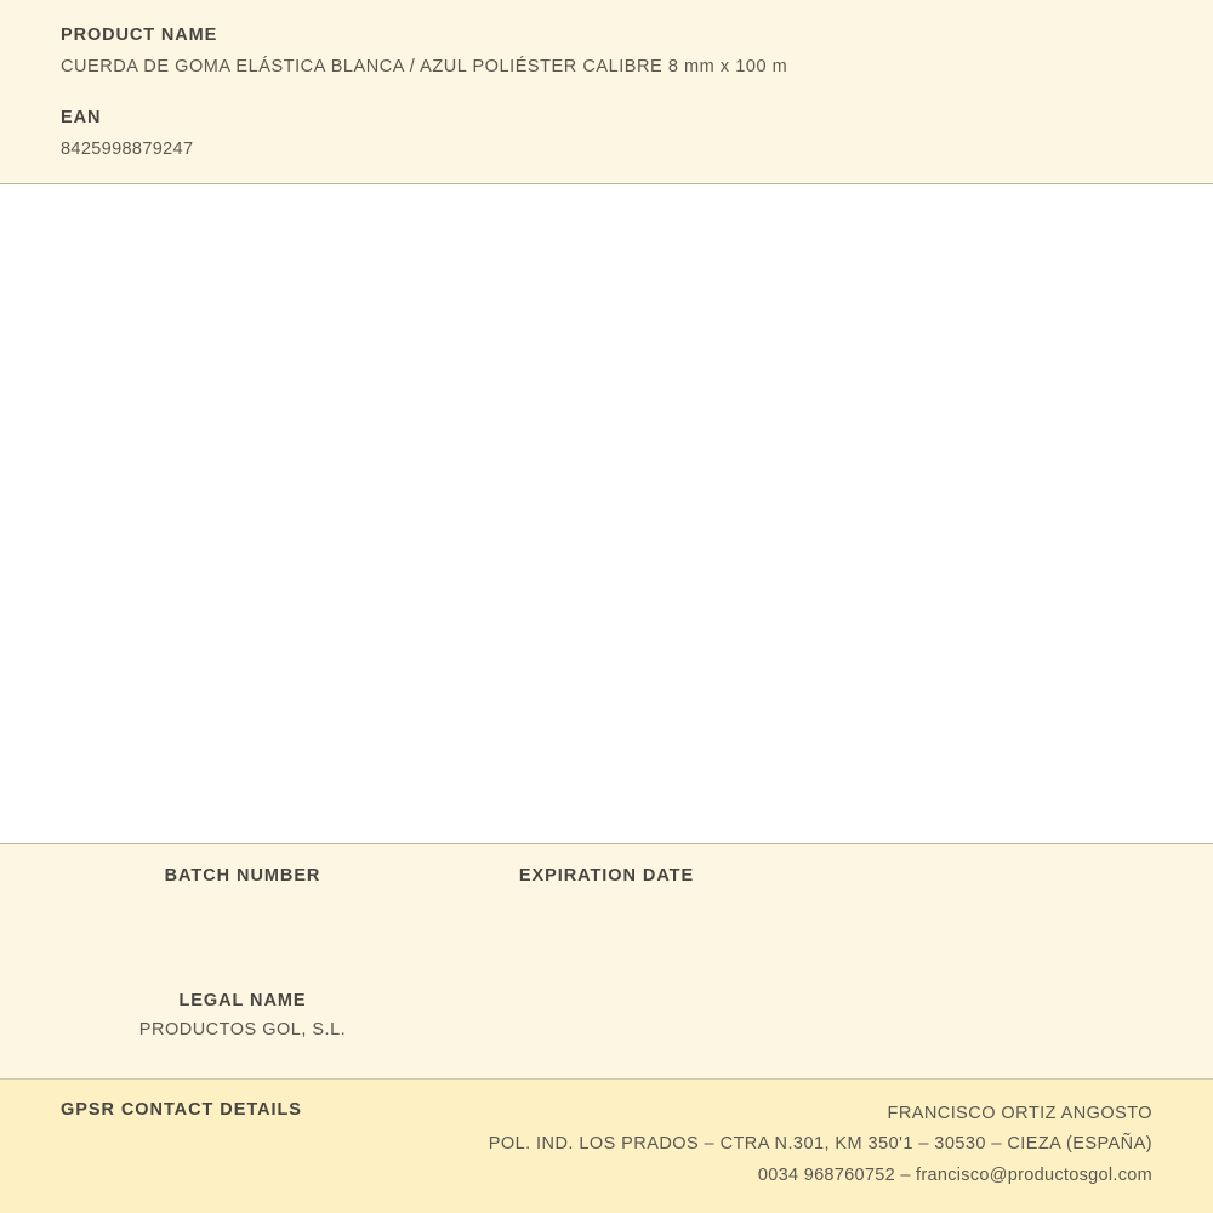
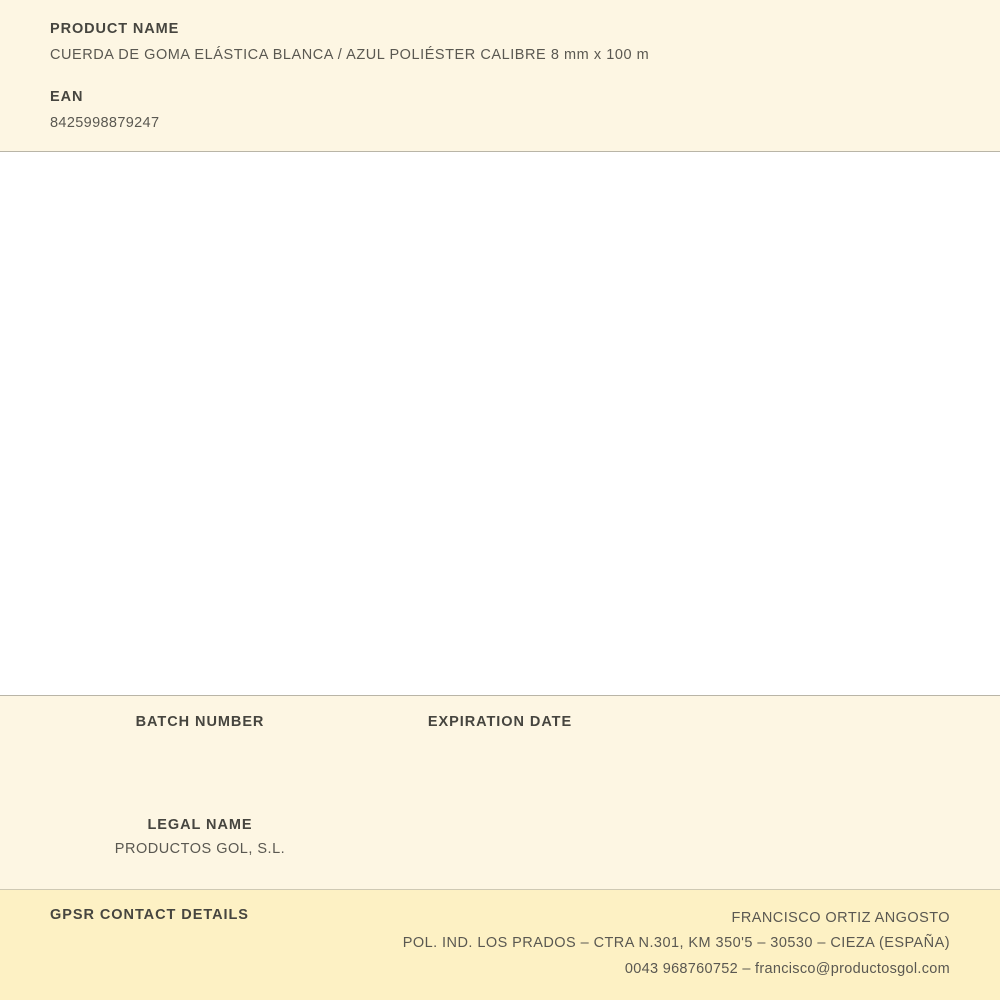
  PRODUCT NAME
  CUERDA DE GOMA ELÁSTICA BLANCA / AZUL POLIÉSTER CALIBRE 8 mm x 100 m
  EAN
  8425998879247
  BATCH NUMBER
  EXPIRATION DATE
  LEGAL NAME
  PRODUCTOS GOL, S.L.
  GPSR CONTACT DETAILS
  FRANCISCO ORTIZ ANGOSTO
- POL. IND. LOS PRADOS – CTRA N.301, KM 350'1 – 30530 – CIEZA (ESPAÑA)
+ POL. IND. LOS PRADOS – CTRA N.301, KM 350'5 – 30530 – CIEZA (ESPAÑA)
- 0034 968760752 – francisco@productosgol.com
+ 0043 968760752 – francisco@productosgol.com
